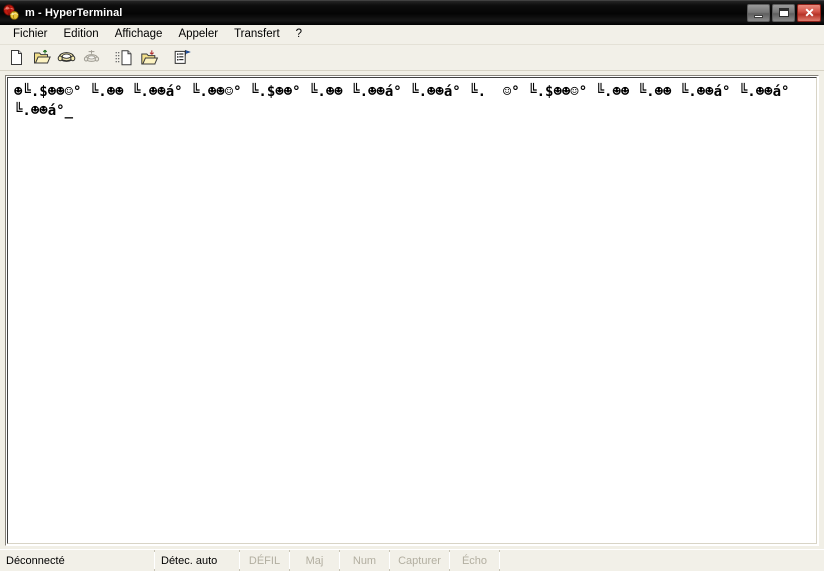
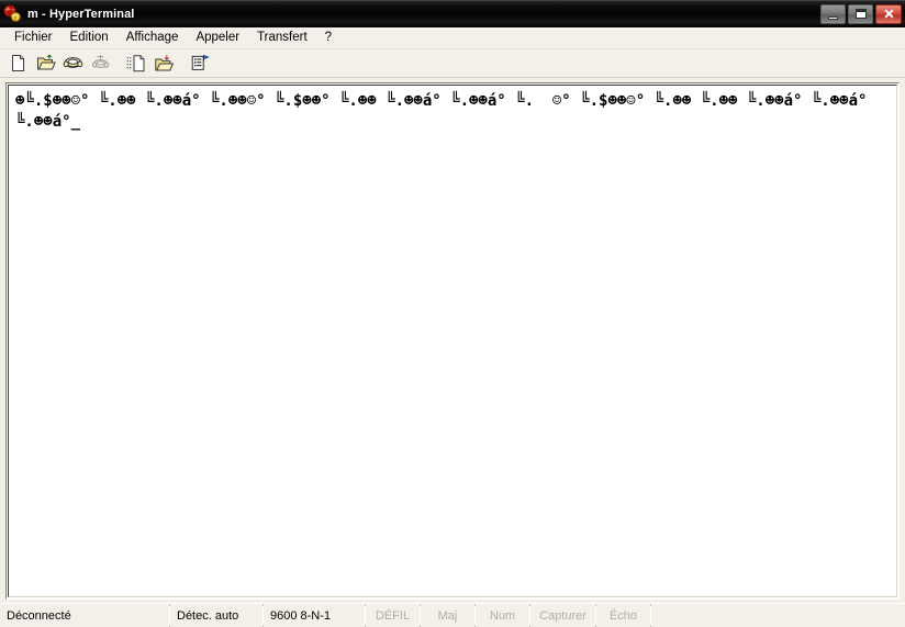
  m - HyperTerminal
  Fichier
  Edition
  Affichage
  Appeler
  Transfert
  ?
  ☻╚.$☻☻☺° ╚.☻☻ ╚.☻☻á° ╚.☻☻☺° ╚.$☻☻° ╚.☻☻ ╚.☻☻á° ╚.☻☻á° ╚. ☺° ╚.$☻☻☺° ╚.☻☻ ╚.☻☻ ╚.☻☻á° ╚.☻☻á° ╚.☻☻á°_
  Déconnecté
  Détec. auto
+ 9600 8-N-1
  DÉFIL
  Maj
  Num
  Capturer
  Écho
